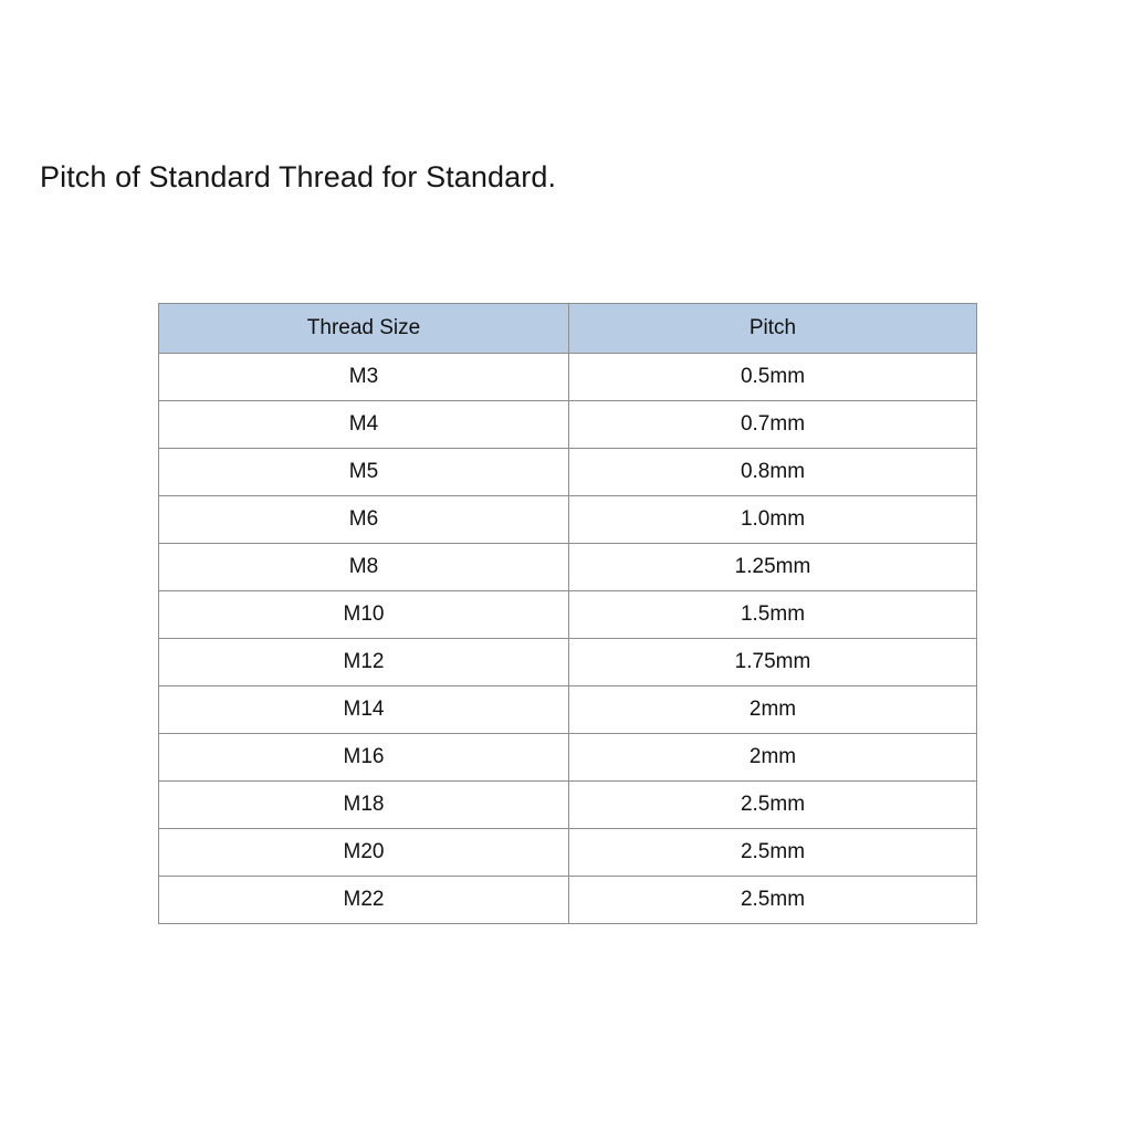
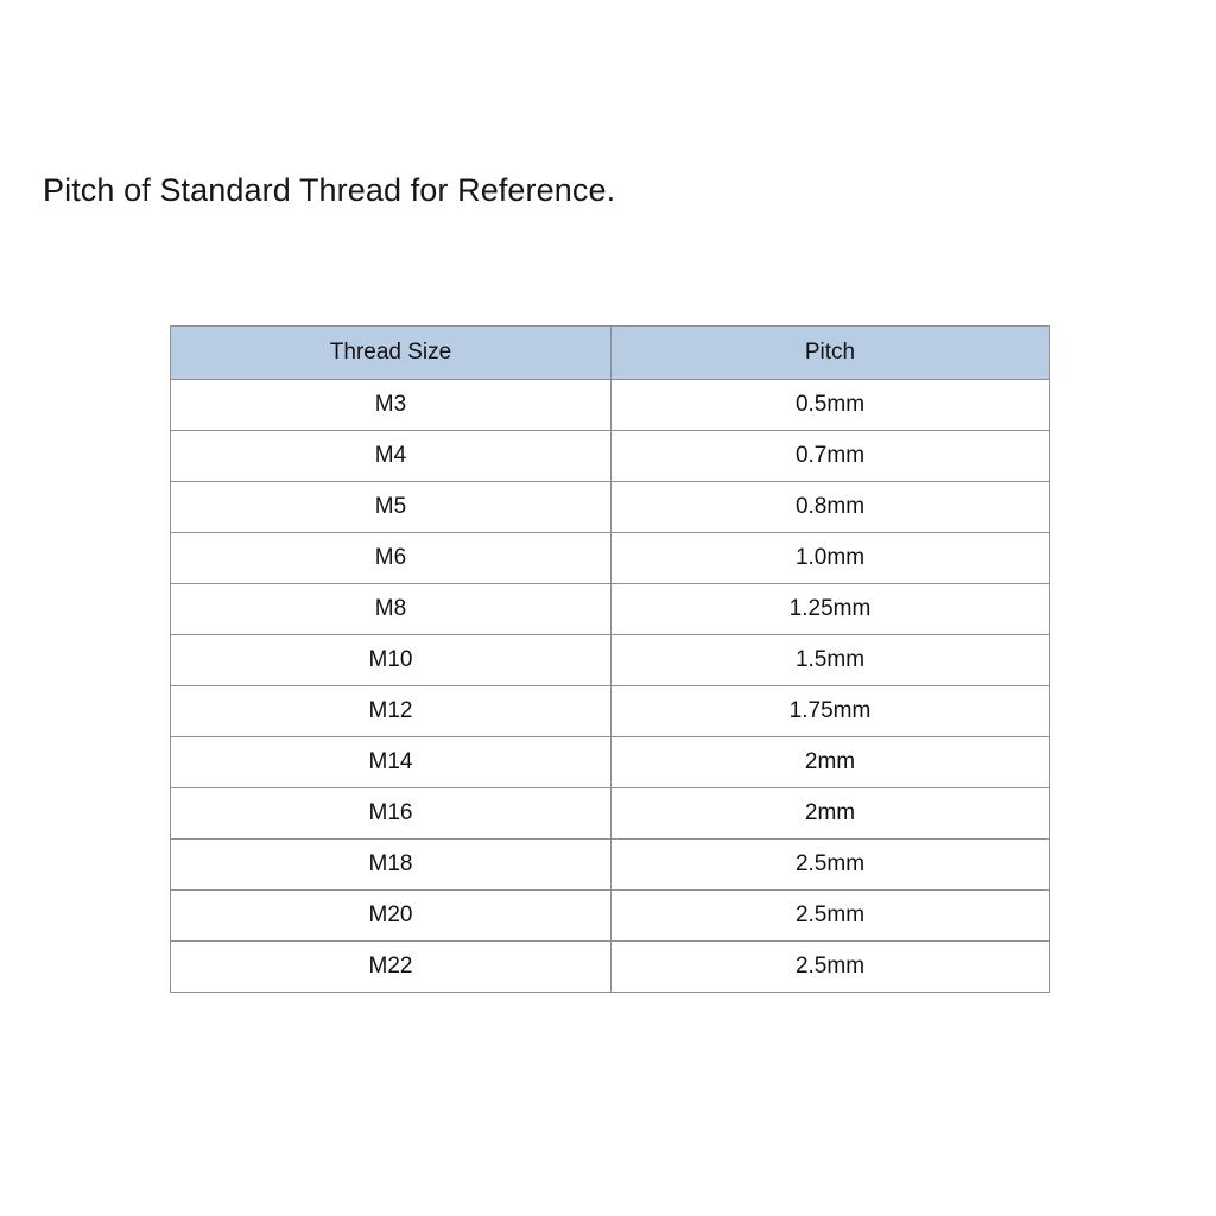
- Pitch of Standard Thread for Standard.
+ Pitch of Standard Thread for Reference.
  Thread Size	Pitch
  M3	0.5mm
  M4	0.7mm
  M5	0.8mm
  M6	1.0mm
  M8	1.25mm
  M10	1.5mm
  M12	1.75mm
  M14	2mm
  M16	2mm
  M18	2.5mm
  M20	2.5mm
  M22	2.5mm
